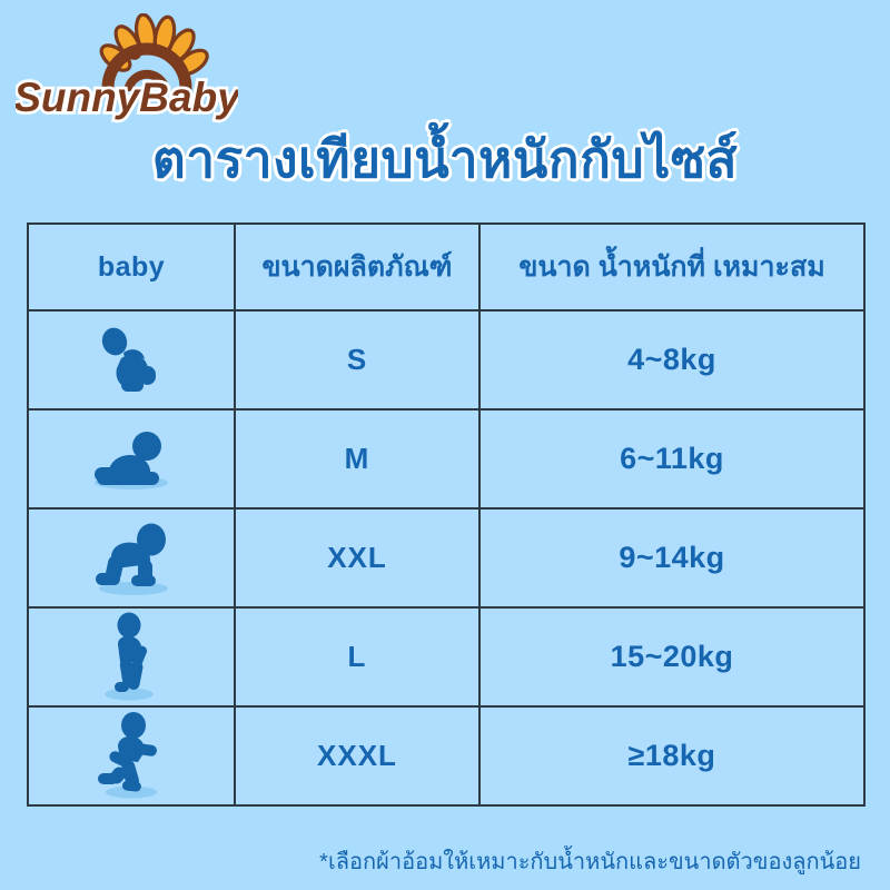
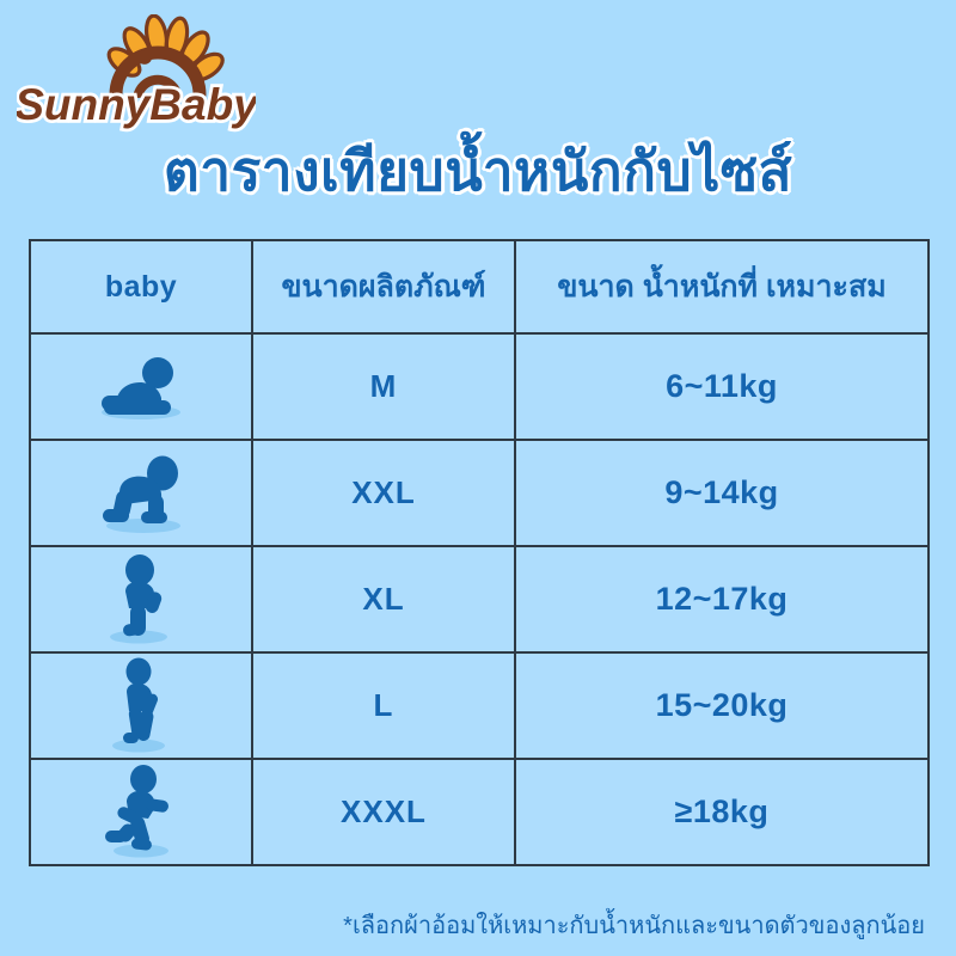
  SunnyBaby
  ตารางเทียบน้ำหนักกับไซส์
  baby	ขนาดผลิตภัณฑ์	ขนาด น้ำหนักที่ เหมาะสม
- 	S	4~8kg
  	M	6~11kg
  	XXL	9~14kg
+ 	XL	12~17kg
  	L	15~20kg
  	XXXL	≥18kg
  *เลือกผ้าอ้อมให้เหมาะกับน้ำหนักและขนาดตัวของลูกน้อย
